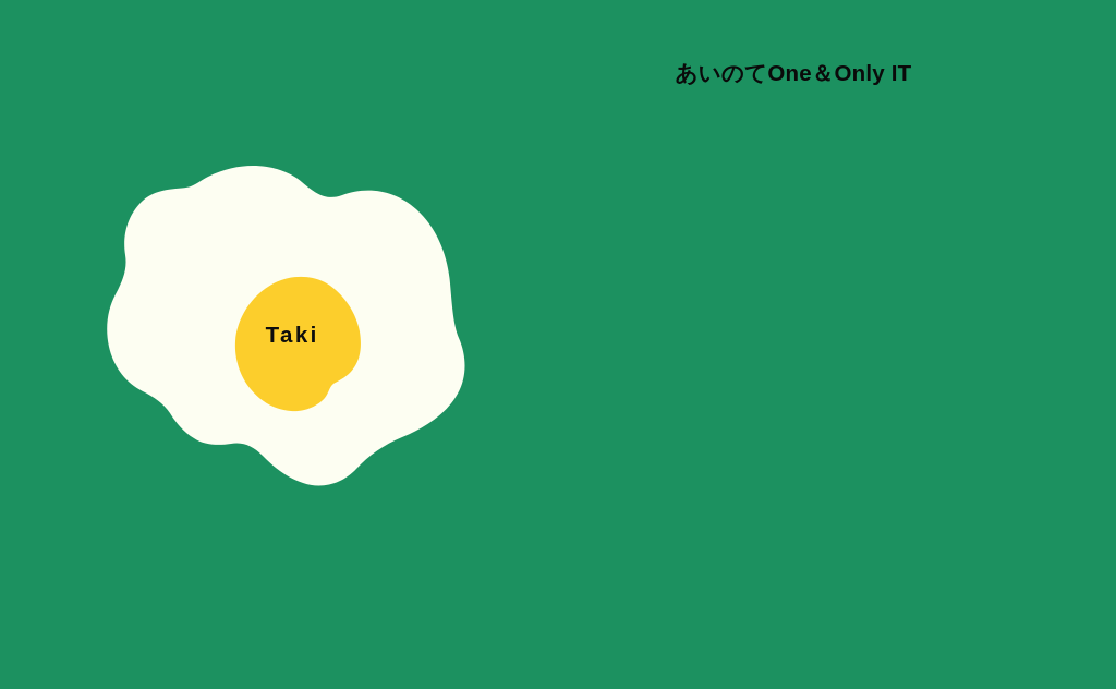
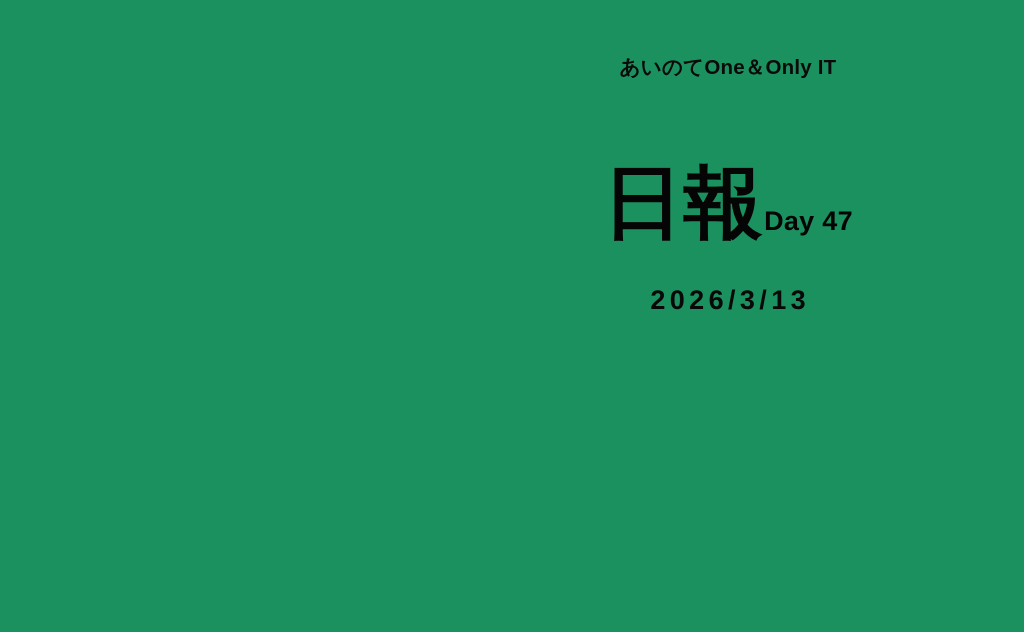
- Taki
  あいのてOne＆Only IT
+ 日報
+ Day 47
+ 2026/3/13
